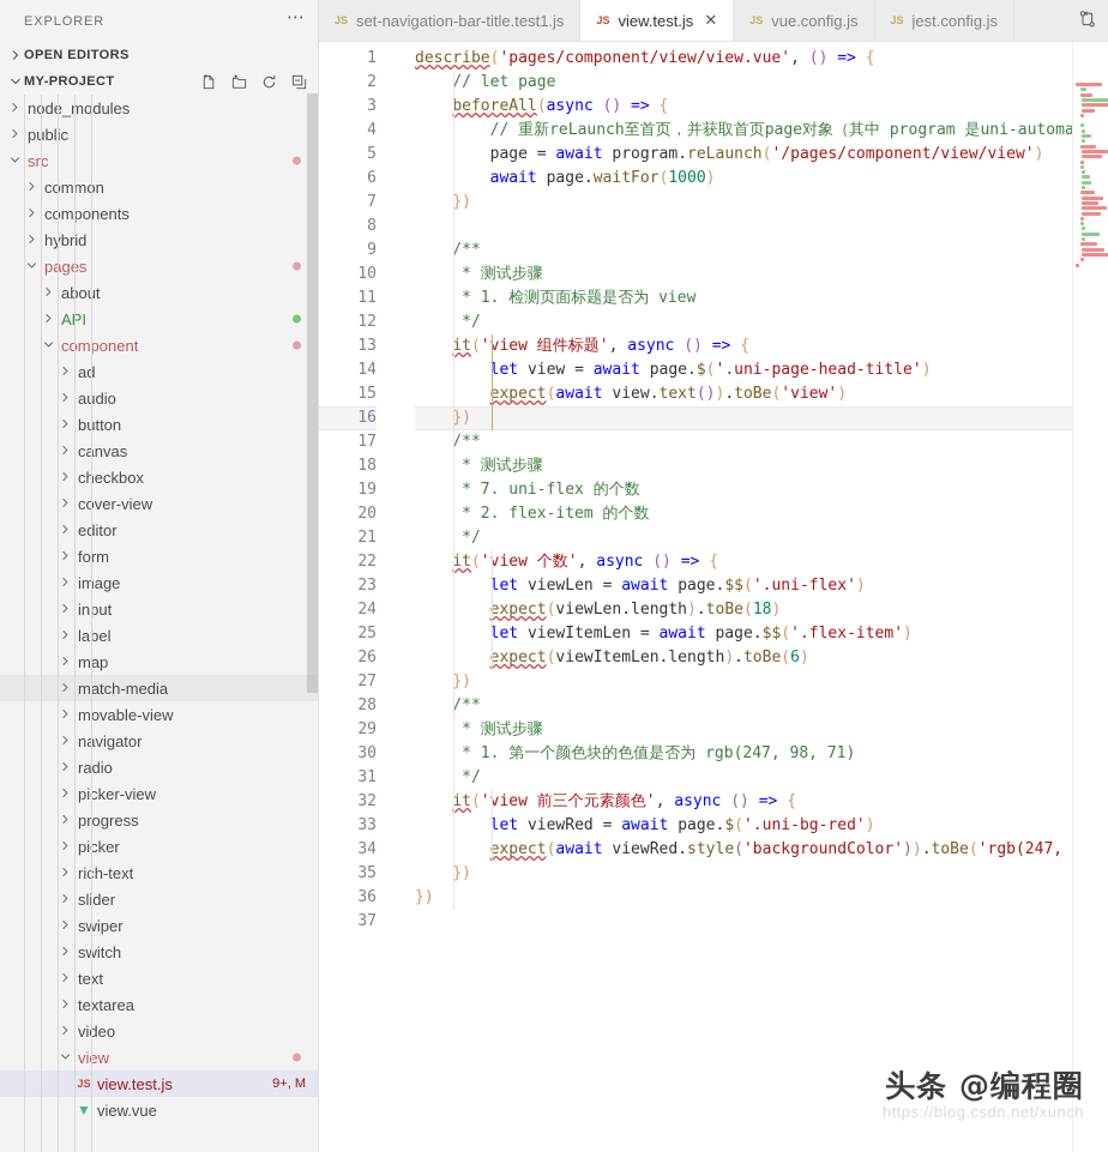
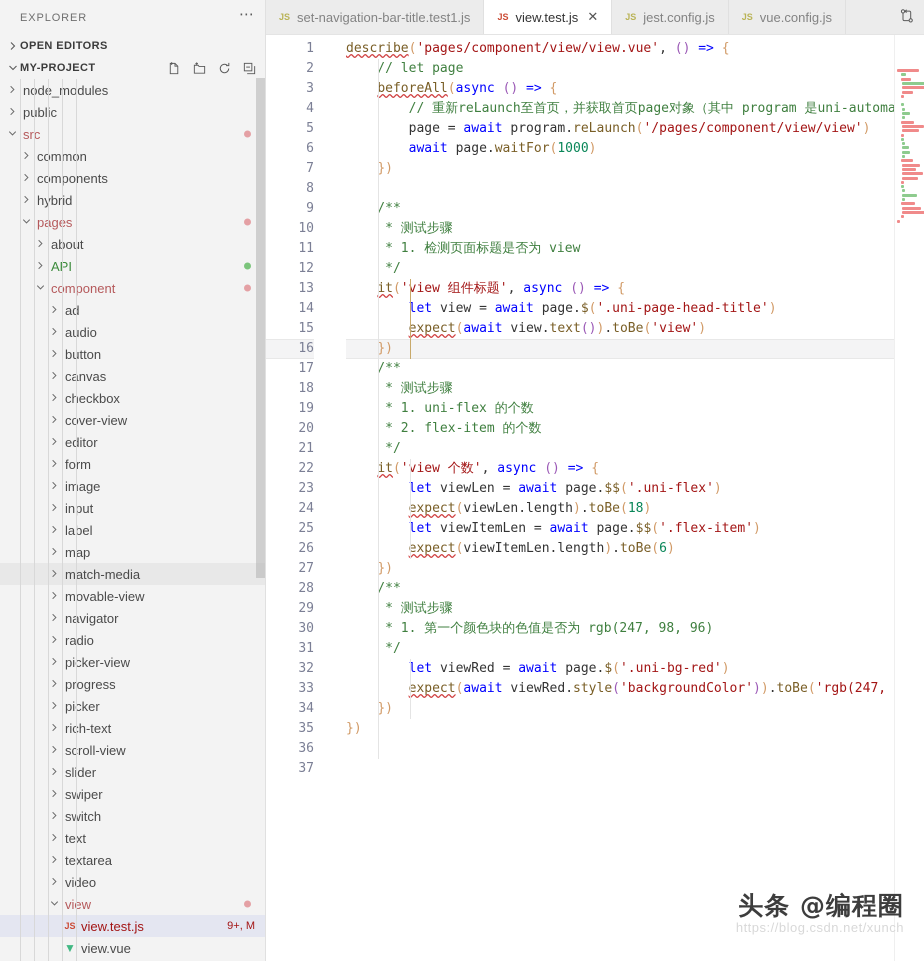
  EXPLORER
  ⋯
  OPEN EDITORS
  MY-PROJECT
  nd_modules
  pblic
  src
  cmponents
  hbrid
  API
  cmponent
  adio
  btton
  cnvas
  ceckbox
  cver-view
  eitor
  form
  image
  input
  label
  map
  match-media
  movable-view
  nvigator
  radio
  picker-view
  progress
  picker
  rih-text
+ scroll-view
  slder
  siper
  sitch
  text
  textarea
  video
  view
  JS
  view.test.js
  9+, M
  ▼
  view.vue
  JS
  set-navigation-bar-title.test1.js
  JS
  view.test.js
  ✕
  JS
- vue.config.js
+ jest.config.js
  JS
- jest.config.js
+ vue.config.js
  1
  2
  3
  4
  5
  6
  7
  8
  9
  10
  11
  12
  13
  14
  15
  16
  17
  18
  19
  20
  21
  22
  23
  24
  25
  26
  27
  28
  29
  30
  31
  32
  33
  34
  35
  36
  37
  describe('pages/component/view/view.vue', () => {
  // let page
  beforeAll(async () => {
  // 重新reLaunch至首页，并获取首页page对象（其中 program 是uni-automa
  page = await program.reLaunch('/pages/component/view/view')
  await page.waitFor(1000)
  })
  /**
  * 测试步骤
  * 1. 检测页面标题是否为 view
  */
  it('view 组件标题', async () => {
  let view = await page.$('.uni-page-head-title')
  expect(await view.text()).toBe('view')
  })
  /**
  * 测试步骤
- * 7. uni-flex 的个数
+ * 1. uni-flex 的个数
  * 2. flex-item 的个数
  */
  it('view 个数', async () => {
  let viewLen = await page.$$('.uni-flex')
  expect(viewLen.length).toBe(18)
  let viewItemLen = await page.$$('.flex-item')
  expect(viewItemLen.length).toBe(6)
  })
  /**
  * 测试步骤
- * 1. 第一个颜色块的色值是否为 rgb(247, 98, 71)
+ * 1. 第一个颜色块的色值是否为 rgb(247, 98, 96)
  */
- it('view 前三个元素颜色', async () => {
  let viewRed = await page.$('.uni-bg-red')
  expect(await viewRed.style('backgroundColor')).toBe('rgb(247,
  })
  })
  头条 @编程圈
  https://blog.csdn.net/xunch
